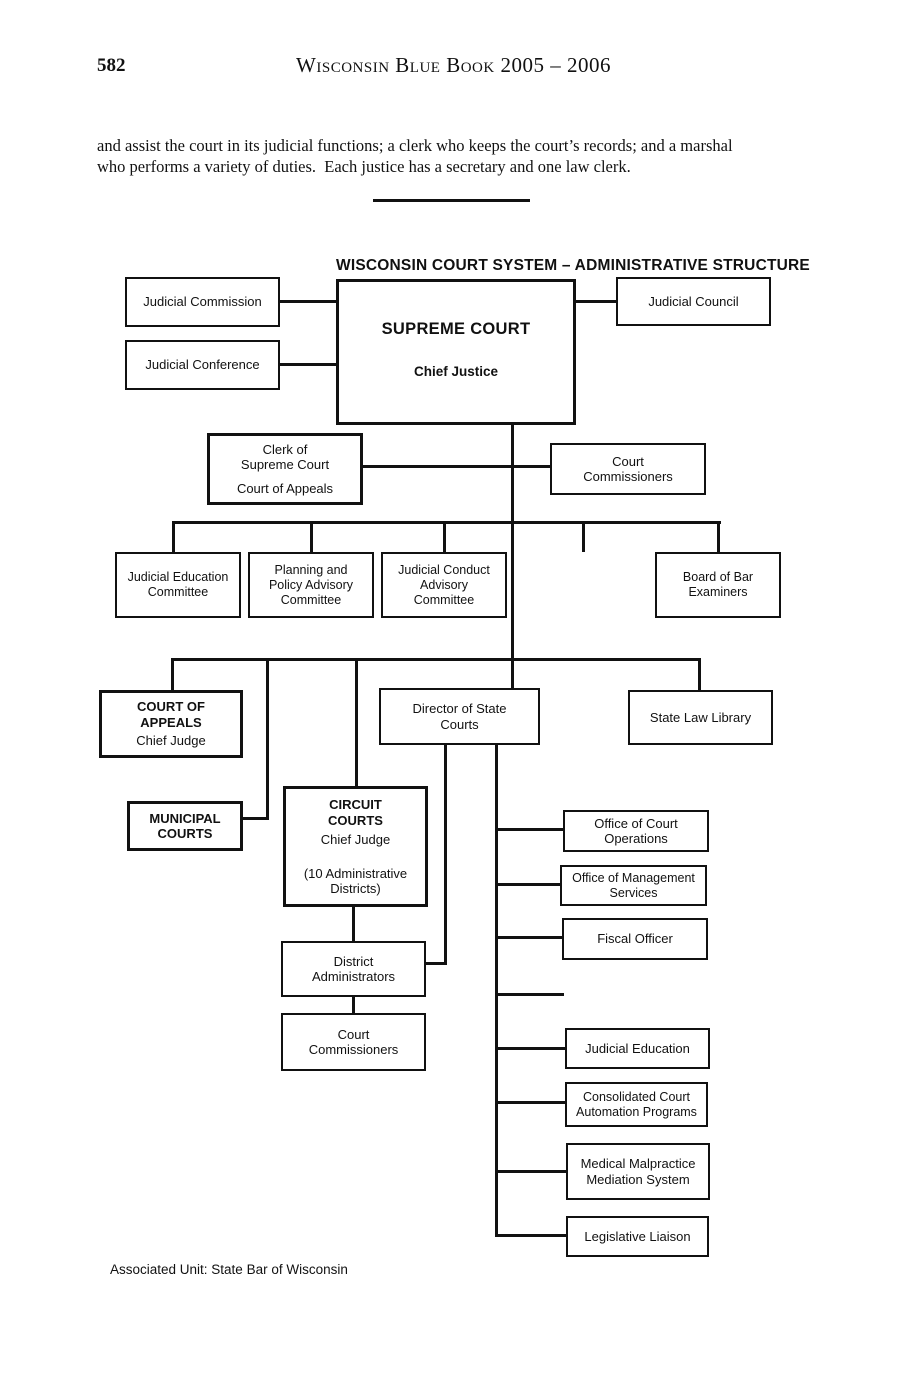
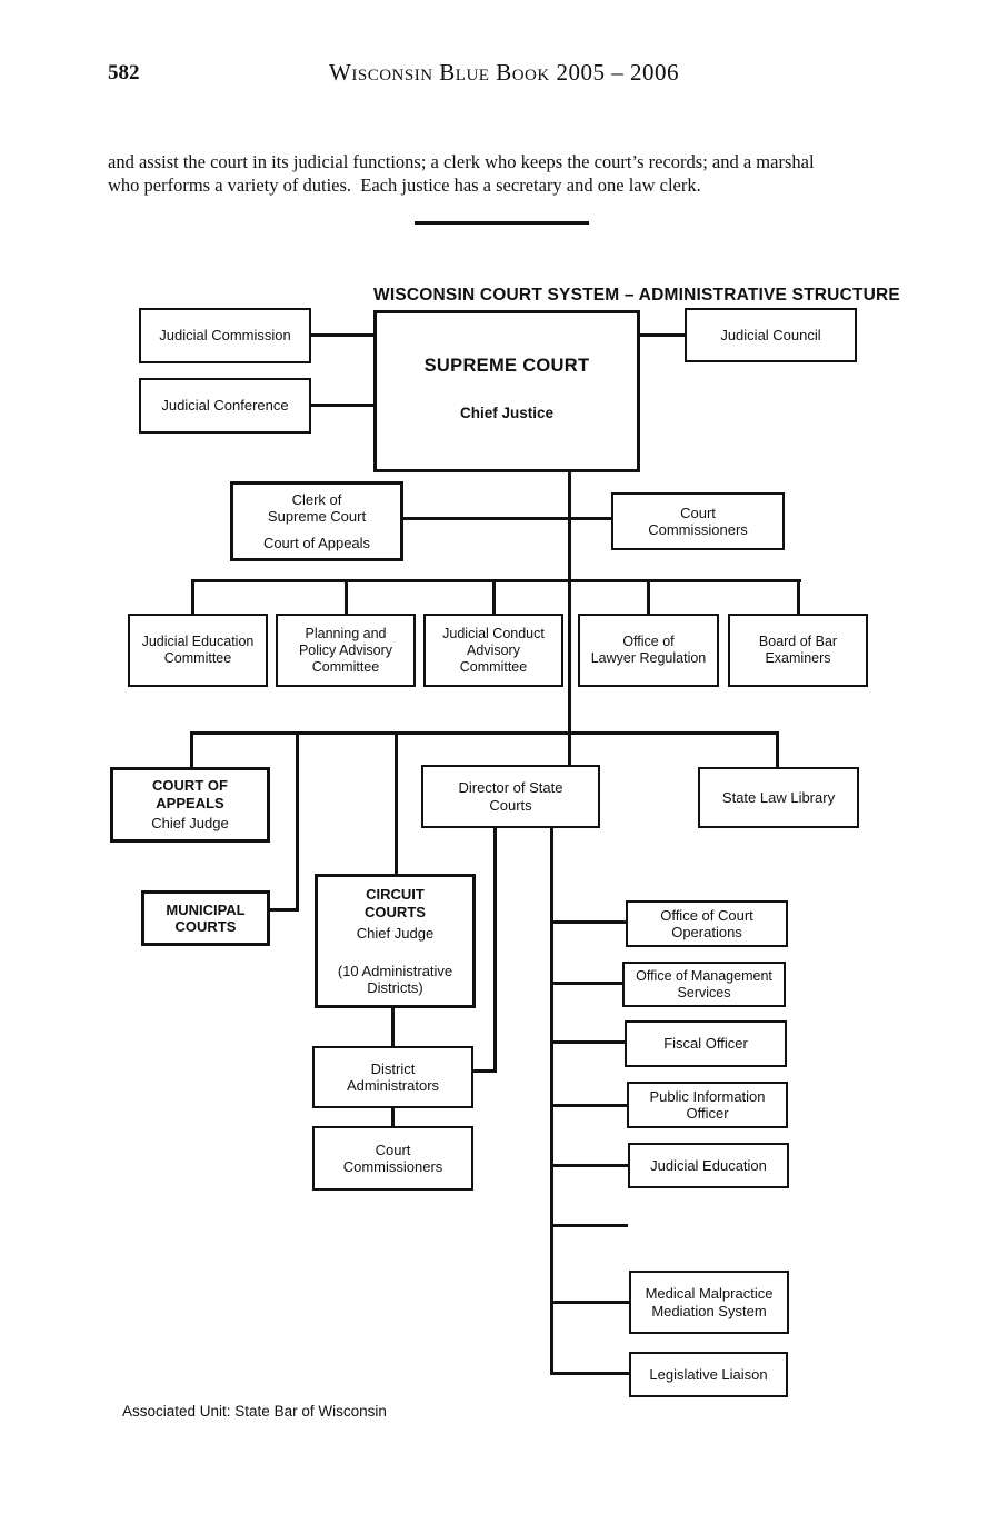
  582
  Wisconsin Blue Book 2005 – 2006
  and assist the court in its judicial functions; a clerk who keeps the court’s records; and a marshal
  who performs a variety of duties. Each justice has a secretary and one law clerk.
  WISCONSIN COURT SYSTEM – ADMINISTRATIVE STRUCTURE
  Judicial Commission
  Judicial Conference
  SUPREME COURT
  Chief Justice
  Judicial Council
  Clerk of
  Supreme Court
  Court of Appeals
  Court
  Commissioners
  Judicial Education
  Committee
  Planning and
  Policy Advisory
  Committee
  Judicial Conduct
  Advisory
  Committee
+ Office of
+ Lawyer Regulation
  Board of Bar
  Examiners
  COURT OF
  APPEALS
  Chief Judge
  Director of State
  Courts
  State Law Library
  MUNICIPAL
  COURTS
  CIRCUIT
  COURTS
  Chief Judge
  (10 Administrative
  Districts)
  District
  Administrators
  Court
  Commissioners
  Office of Court
  Operations
  Office of Management
  Services
  Fiscal Officer
+ Public Information
+ Officer
  Judicial Education
- Consolidated Court
- Automation Programs
  Medical Malpractice
  Mediation System
  Legislative Liaison
  Associated Unit: State Bar of Wisconsin
